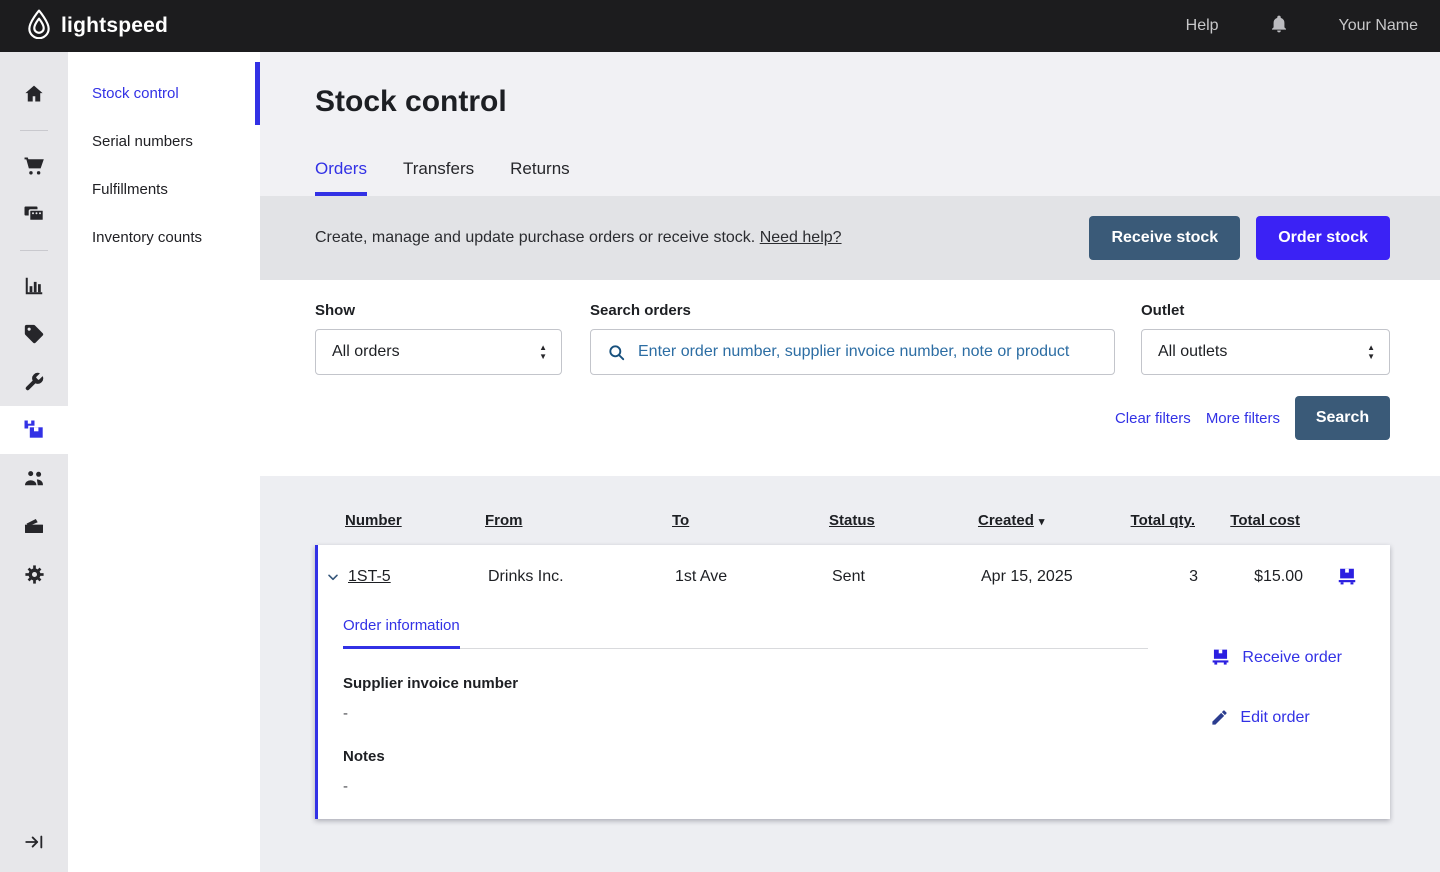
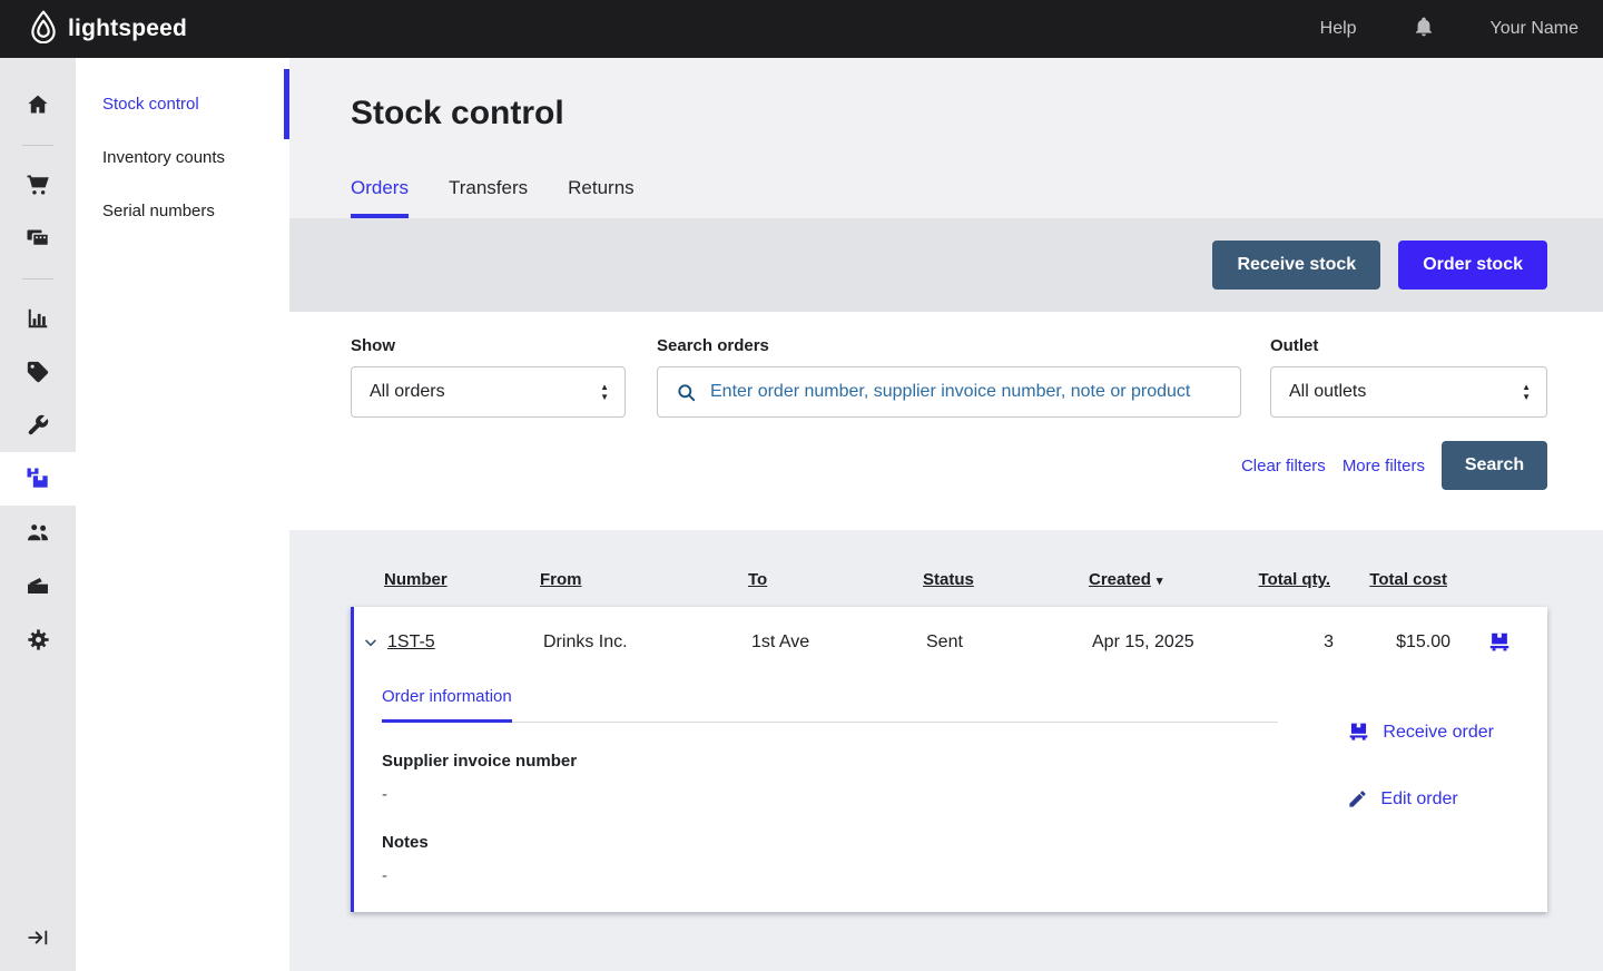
  lightspeed
  Help
  Your Name
  Stock control
- Serial numbers
+ Inventory counts
- Fulfillments
- Inventory counts
+ Serial numbers
  Stock control
  Orders
  Transfers
  Returns
- Create, manage and update purchase orders or receive stock. Need help?
  Receive stock
  Order stock
  Show
  All orders
  ▲
  ▼
  Search orders
  Enter order number, supplier invoice number, note or product
  Outlet
  All outlets
  ▲
  ▼
  Clear filters
  More filters
  Search
  Number
  From
  To
  Status
  Created ▾
  Total qty.
  Total cost
  1ST-5
  Drinks Inc.
  1st Ave
  Sent
  Apr 15, 2025
  3
  $15.00
  Order information
  Supplier invoice number
  -
  Notes
  -
  Receive order
  Edit order
